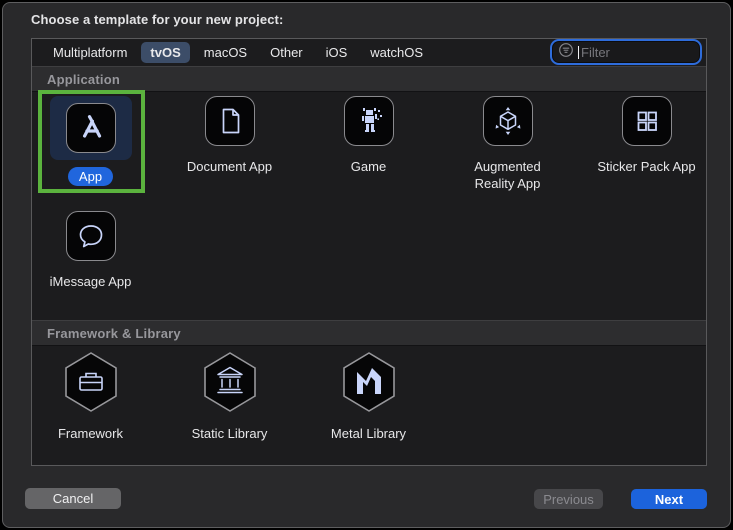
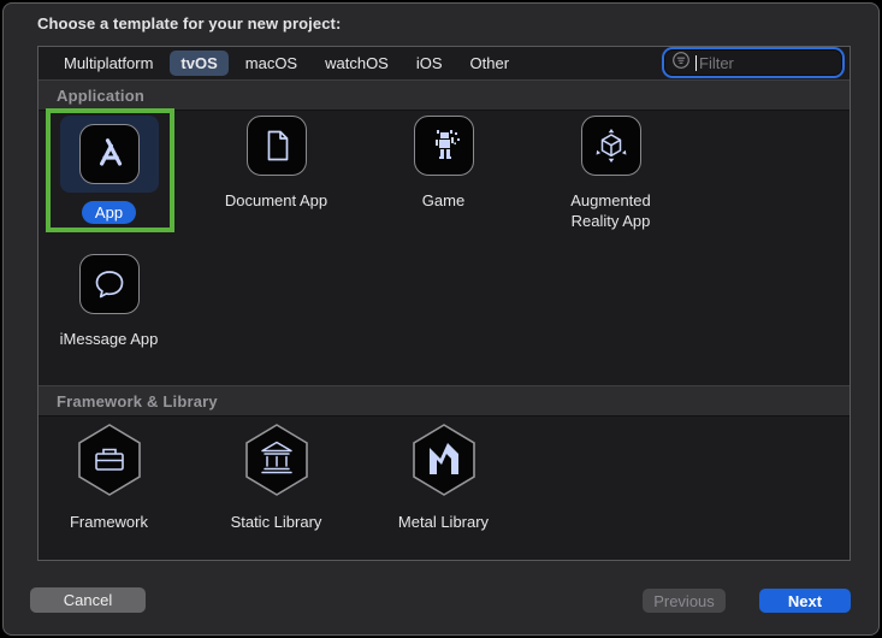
  Choose a template for your new project:
  Multiplatform
  tvOS
  macOS
- Other
+ watchOS
  iOS
- watchOS
+ Other
  Filter
  Application
  App
  Document App
  Game
  Augmented Reality App
- Sticker Pack App
  iMessage App
  Framework & Library
  Framework
  Static Library
  Metal Library
  Cancel
  Previous
  Next
